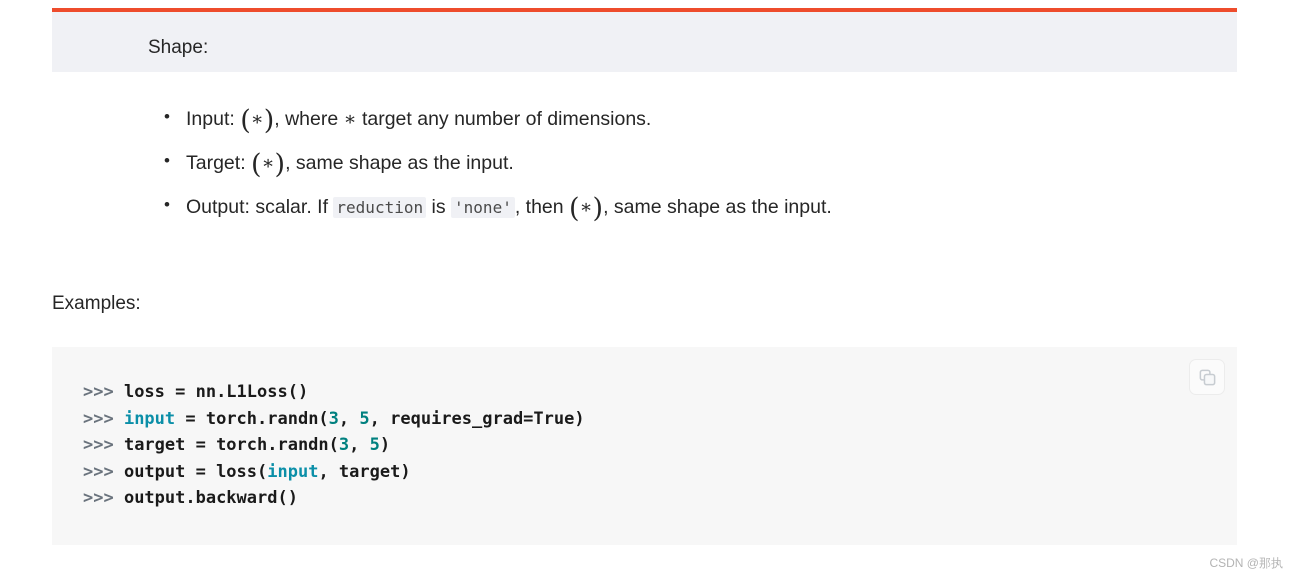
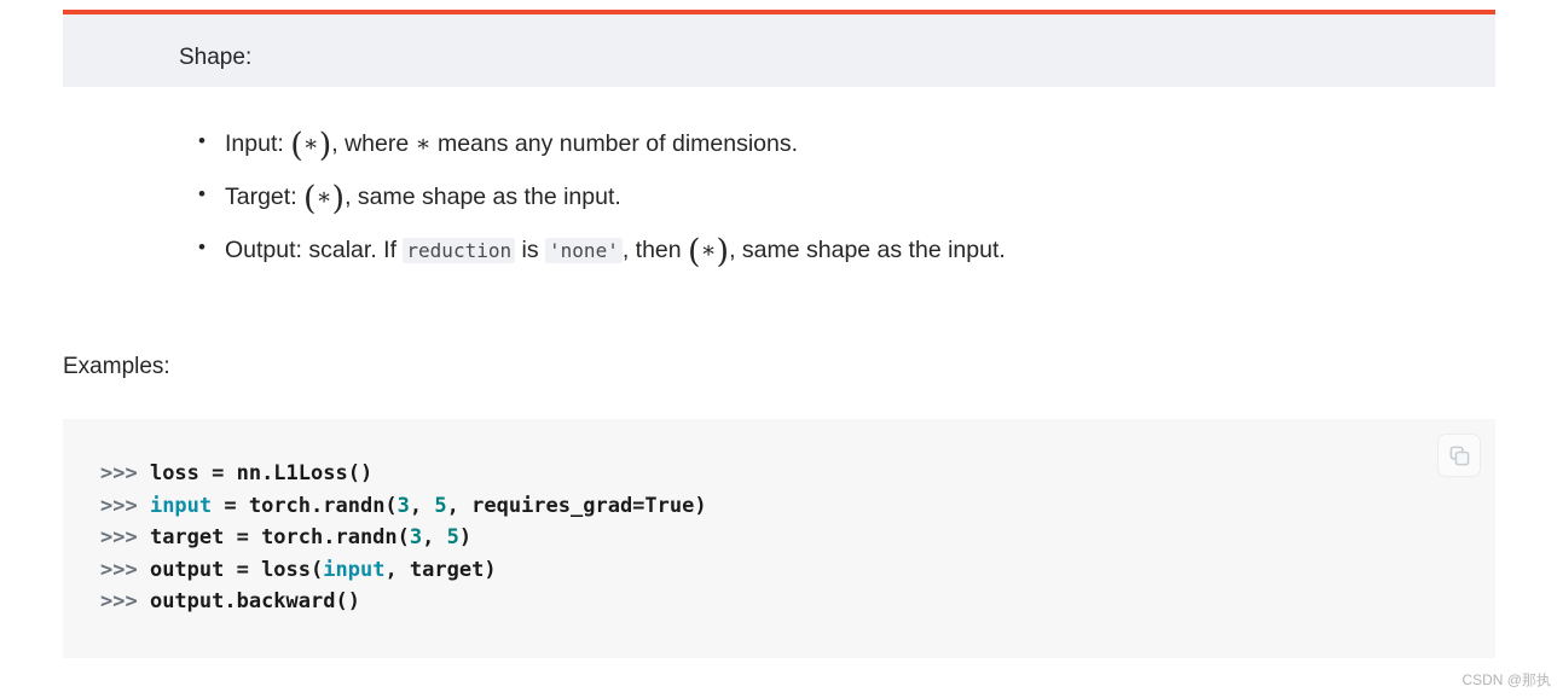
  Shape:
- Input: (∗), where ∗ target any number of dimensions.
+ Input: (∗), where ∗ means any number of dimensions.
  Target: (∗), same shape as the input.
  Output: scalar. If reduction is 'none' , then (∗), same shape as the input.
  Examples:
  >>> loss = nn.L1Loss() >>> input = torch.randn(3, 5, requires_grad=True) >>> target = torch.randn(3, 5) >>> output = loss(input, target) >>> output.backward()
  CSDN @那执
